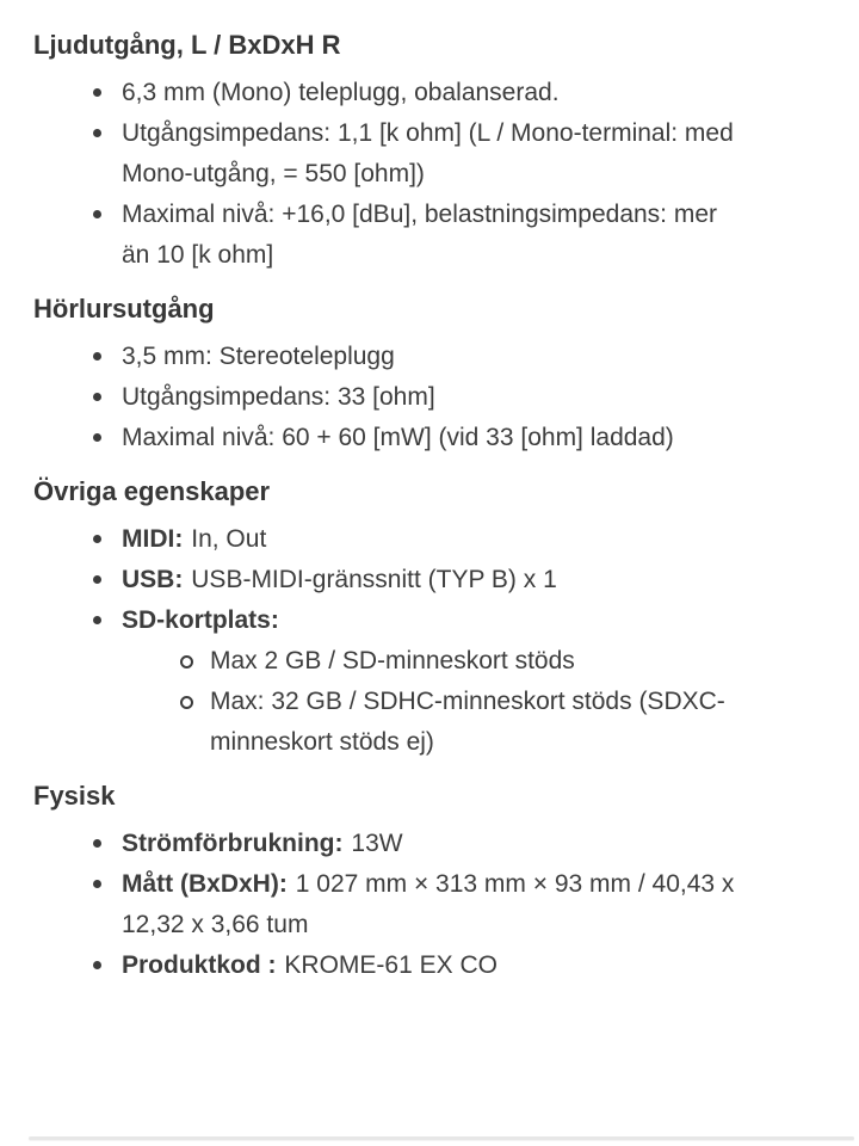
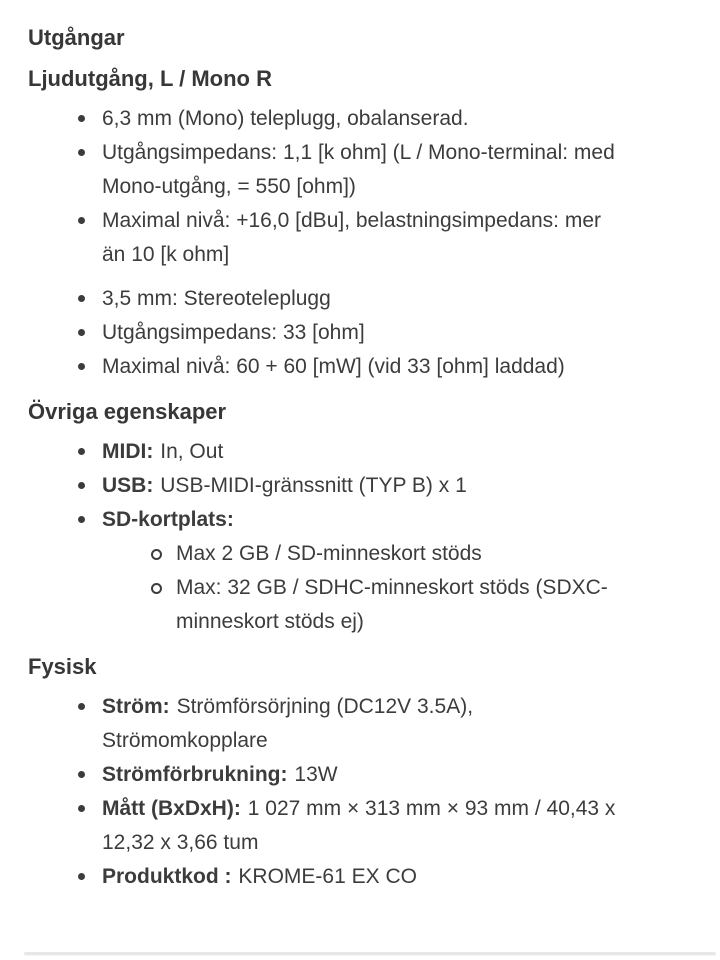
+ Utgångar
- Ljudutgång, L / BxDxH R
+ Ljudutgång, L / Mono R
  6,3 mm (Mono) teleplugg, obalanserad.
  Utgångsimpedans: 1,1 [k ohm] (L / Mono-terminal: med
  Mono-utgång, = 550 [ohm])
  Maximal nivå: +16,0 [dBu], belastningsimpedans: mer
  än 10 [k ohm]
- Hörlursutgång
  3,5 mm: Stereoteleplugg
  Utgångsimpedans: 33 [ohm]
  Maximal nivå: 60 + 60 [mW] (vid 33 [ohm] laddad)
  Övriga egenskaper
  MIDI: In, Out
  USB: USB-MIDI-gränssnitt (TYP B) x 1
  SD-kortplats:
  Max 2 GB / SD-minneskort stöds
  Max: 32 GB / SDHC-minneskort stöds (SDXC-
  minneskort stöds ej)
  Fysisk
+ Ström: Strömförsörjning (DC12V 3.5A),
+ Strömomkopplare
  Strömförbrukning: 13W
  Mått (BxDxH): 1 027 mm × 313 mm × 93 mm / 40,43 x
  12,32 x 3,66 tum
  Produktkod : KROME-61 EX CO
